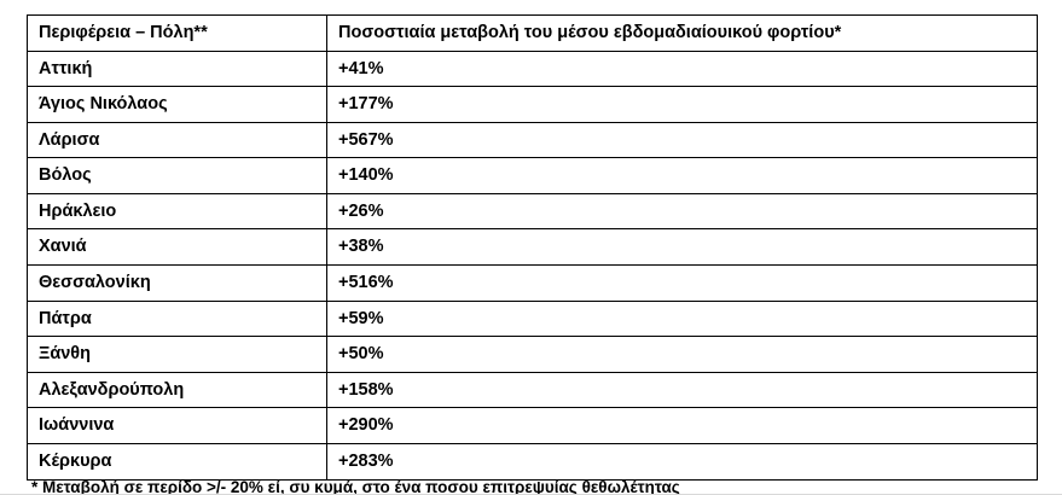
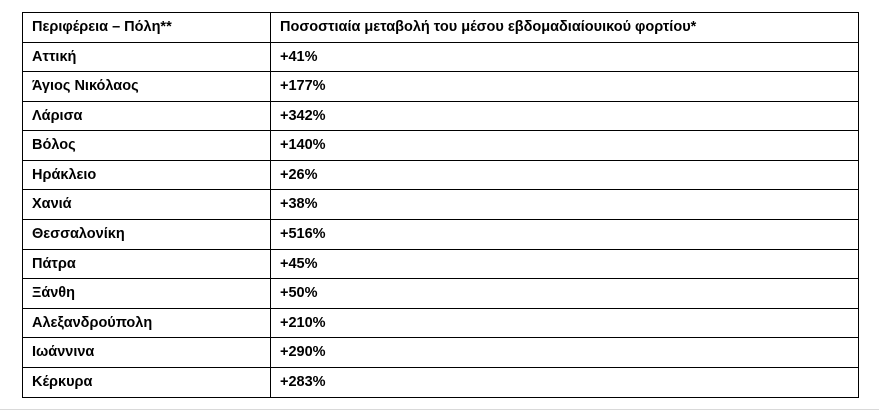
  Περιφέρεια – Πόλη**	Ποσοστιαία μεταβολή του μέσου εβδομαδιαίουικού φορτίου*
  Αττική	+41%
  Άγιος Νικόλαος	+177%
- Λάρισα	+567%
+ Λάρισα	+342%
  Βόλος	+140%
  Ηράκλειο	+26%
  Χανιά	+38%
  Θεσσαλονίκη	+516%
- Πάτρα	+59%
+ Πάτρα	+45%
  Ξάνθη	+50%
- Αλεξανδρούπολη	+158%
+ Αλεξανδρούπολη	+210%
  Ιωάννινα	+290%
  Κέρκυρα	+283%
- * Μεταβολή σε περίδο >/- 20% εί, συ κυμά, στο ένα ποσου επιτρεψυίας θεθωλέτητας
